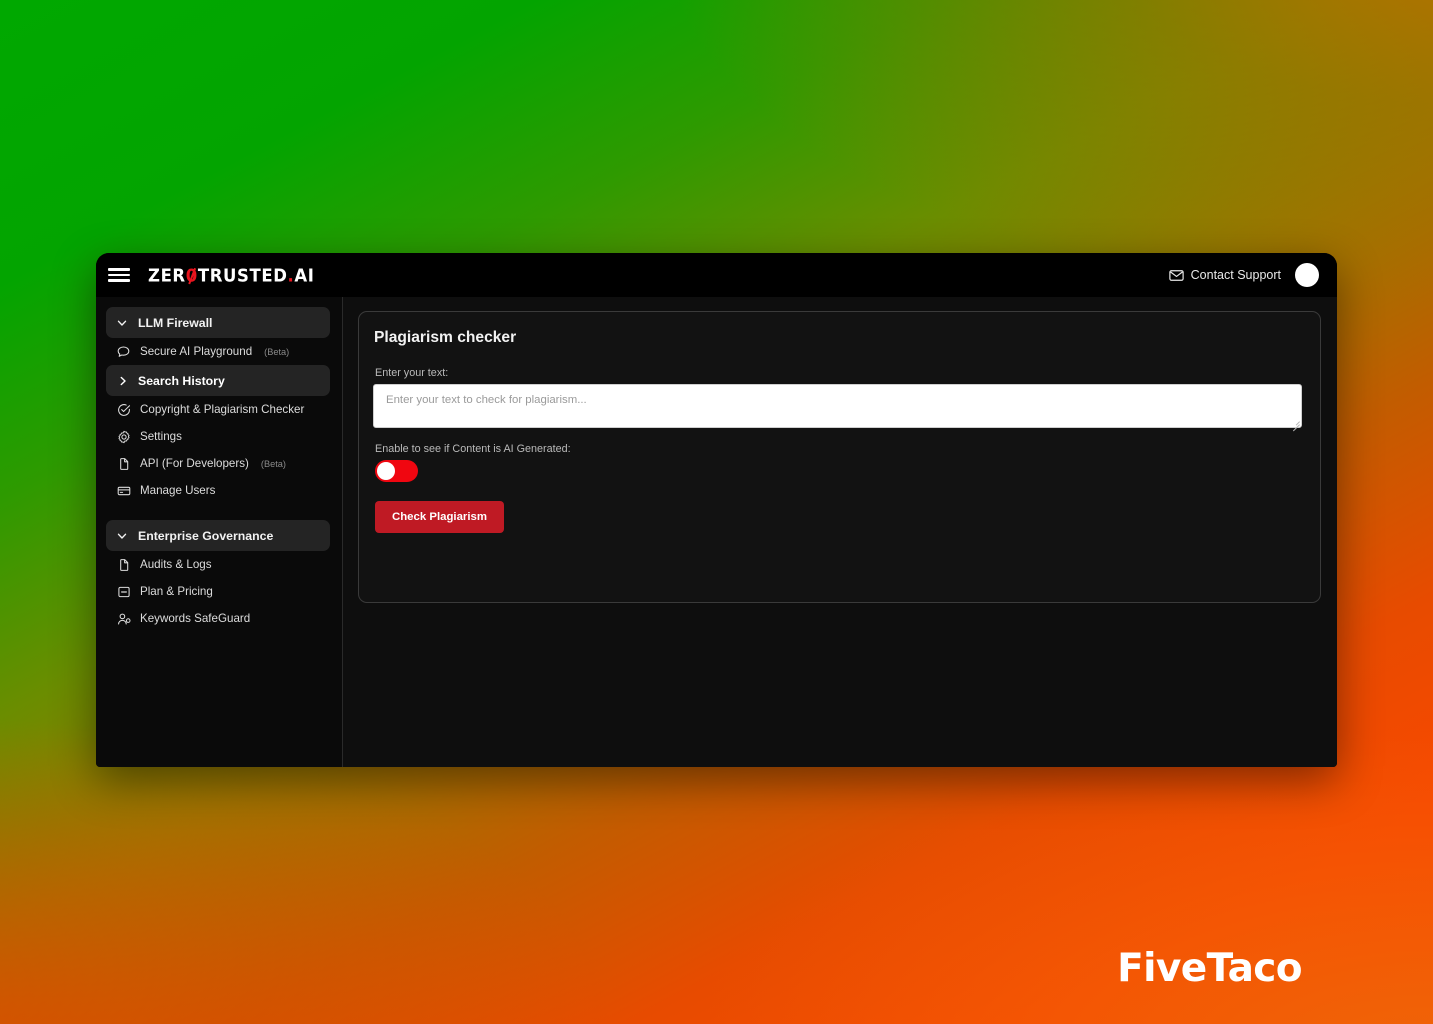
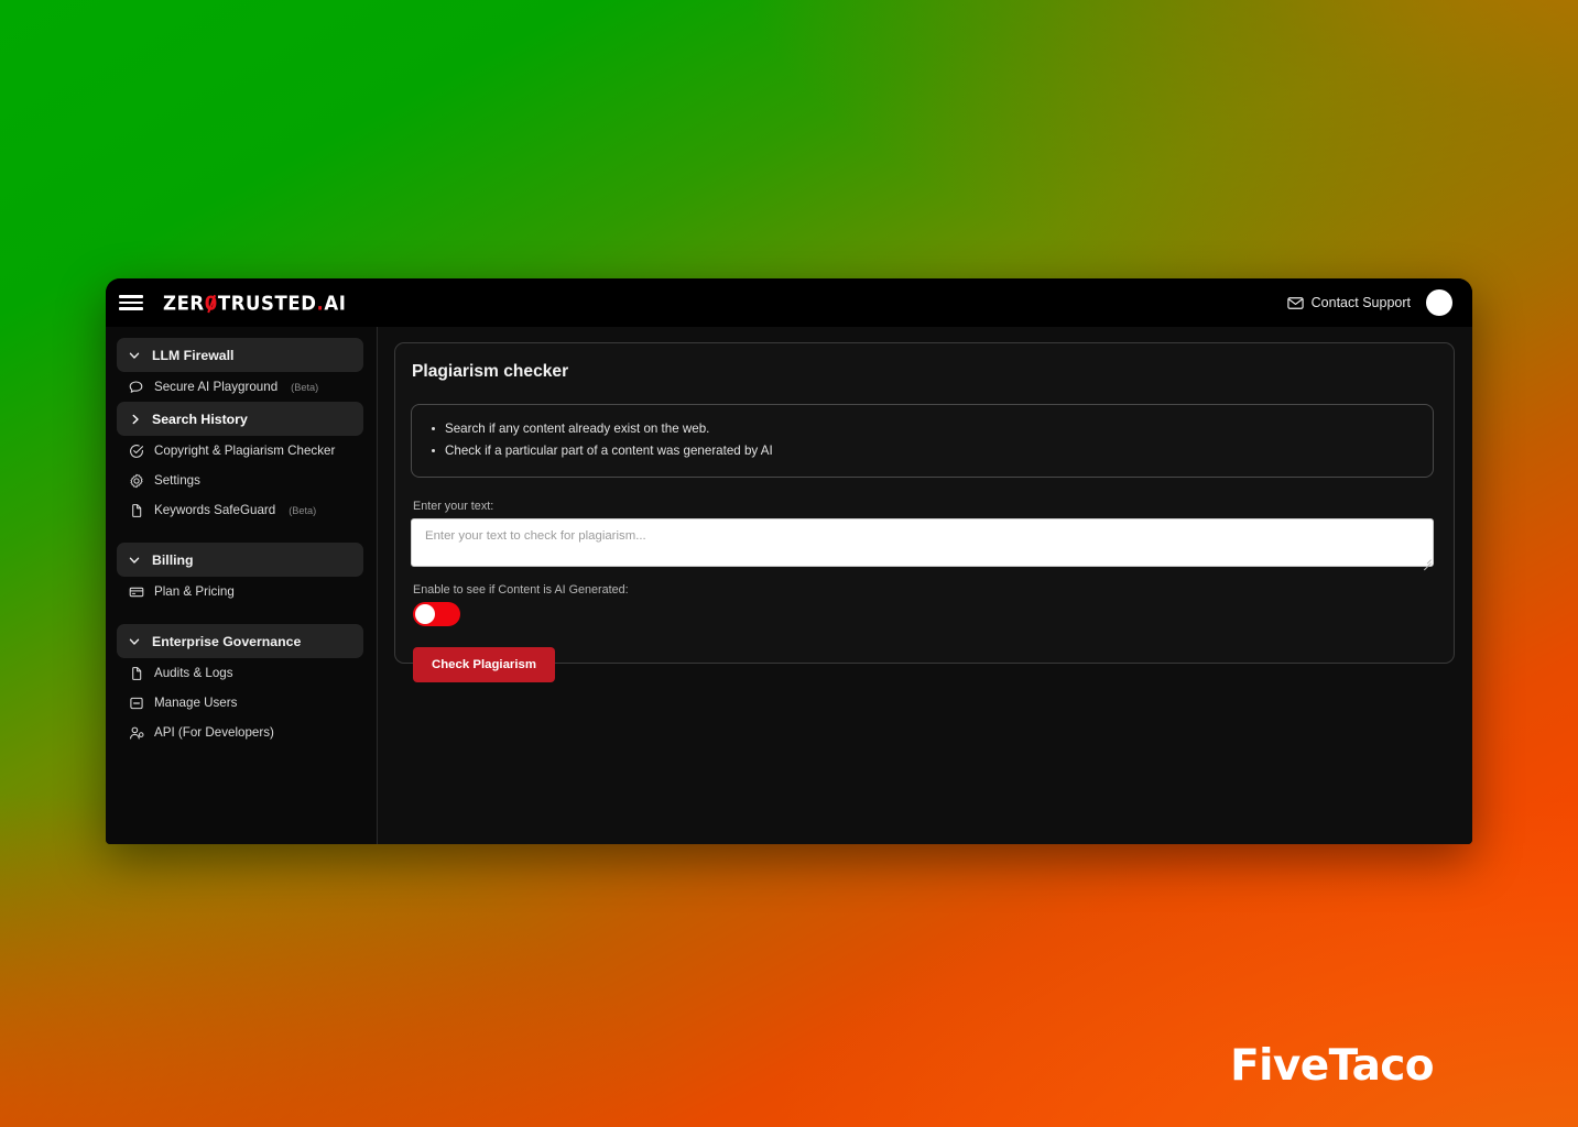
  ZER0TRUSTED.AI
  Contact Support
  LLM Firewall
  Secure AI Playground
  (Beta)
  Search History
  Copyright & Plagiarism Checker
  Settings
- API (For Developers)
+ Keywords SafeGuard
  (Beta)
+ Billing
- Manage Users
+ Plan & Pricing
  Enterprise Governance
  Audits & Logs
- Plan & Pricing
+ Manage Users
- Keywords SafeGuard
+ API (For Developers)
  Plagiarism checker
+ Search if any content already exist on the web.
+ Check if a particular part of a content was generated by AI
  Enter your text:
  Enter your text to check for plagiarism...
  Enable to see if Content is AI Generated:
  Check Plagiarism
  FiveTaco
